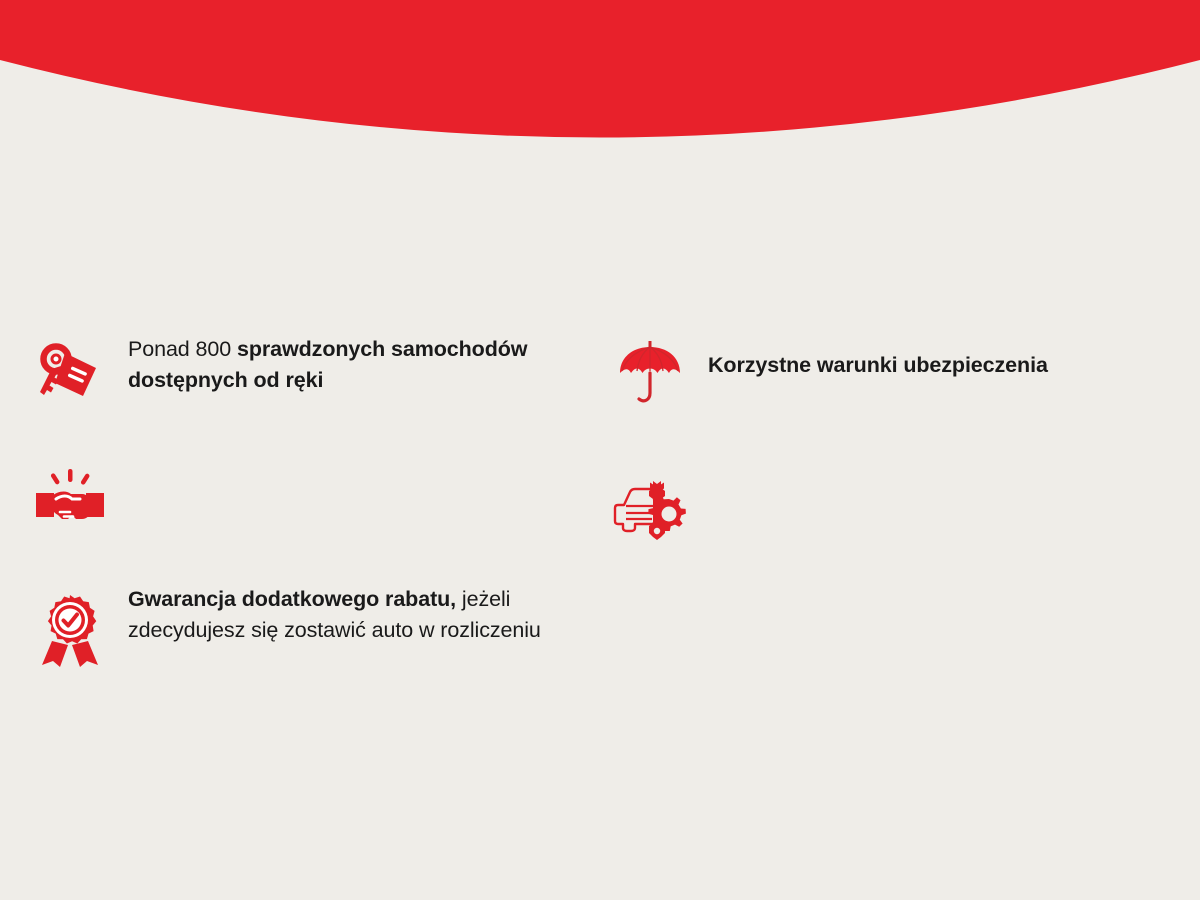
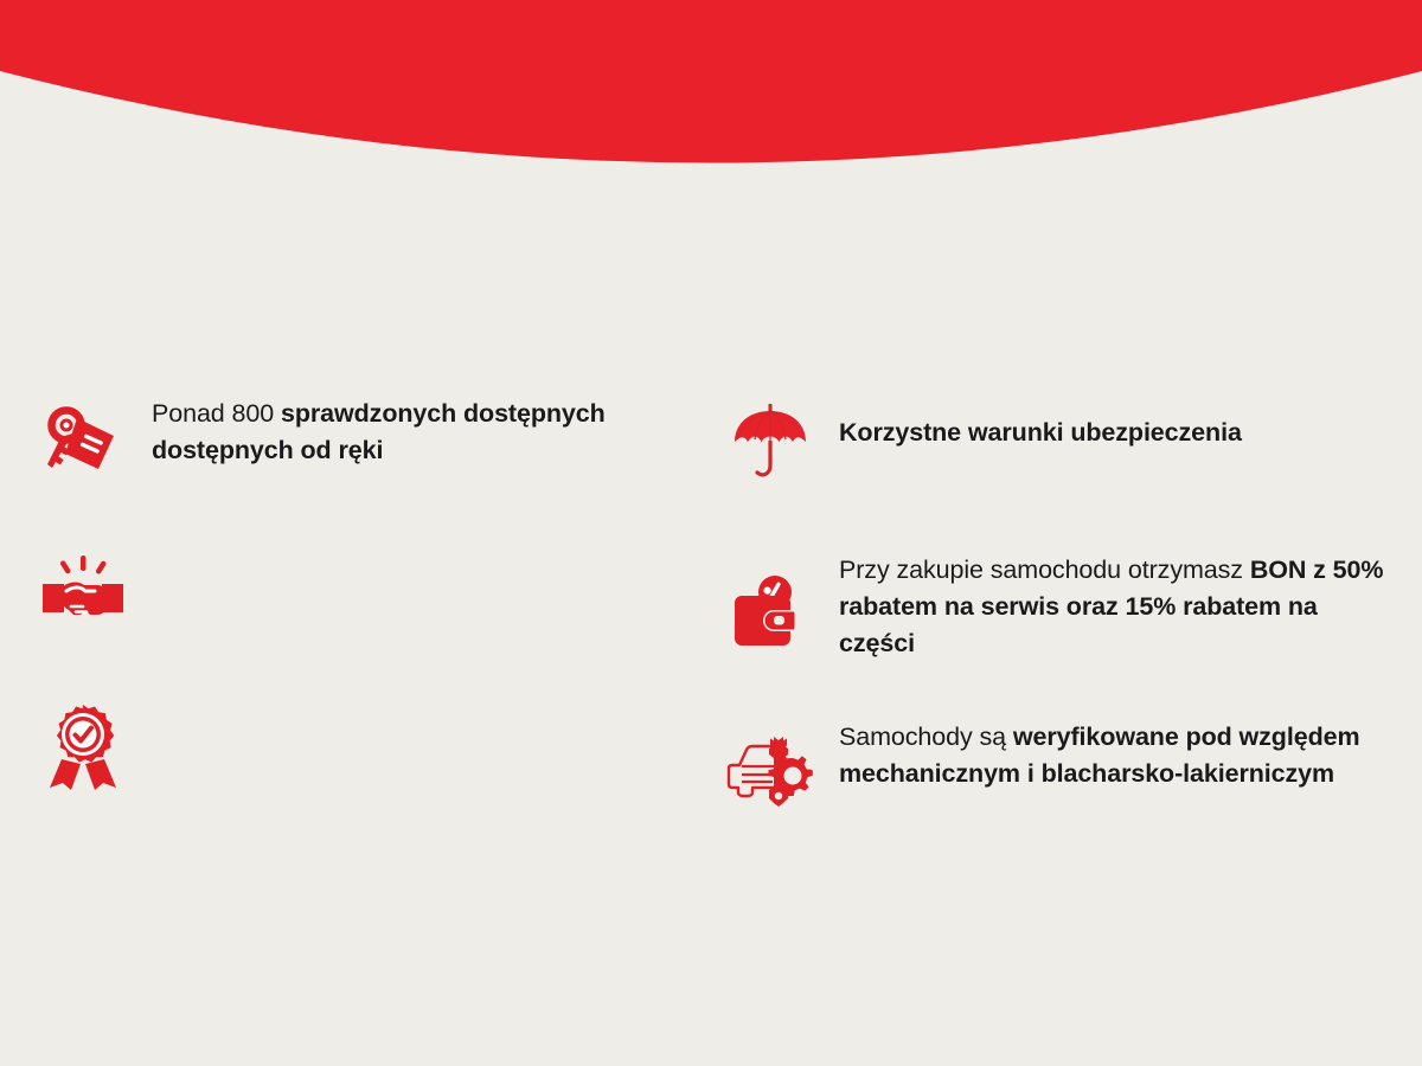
- Ponad 800 sprawdzonych samochodów dostępnych od ręki
+ Ponad 800 sprawdzonych dostępnych dostępnych od ręki
- Gwarancja dodatkowego rabatu, jeżeli zdecydujesz się zostawić auto w rozliczeniu
  Korzystne warunki ubezpieczenia
+ Przy zakupie samochodu otrzymasz BON z 50% rabatem na serwis oraz 15% rabatem na części
+ Samochody są weryfikowane pod względem mechanicznym i blacharsko-lakierniczym
